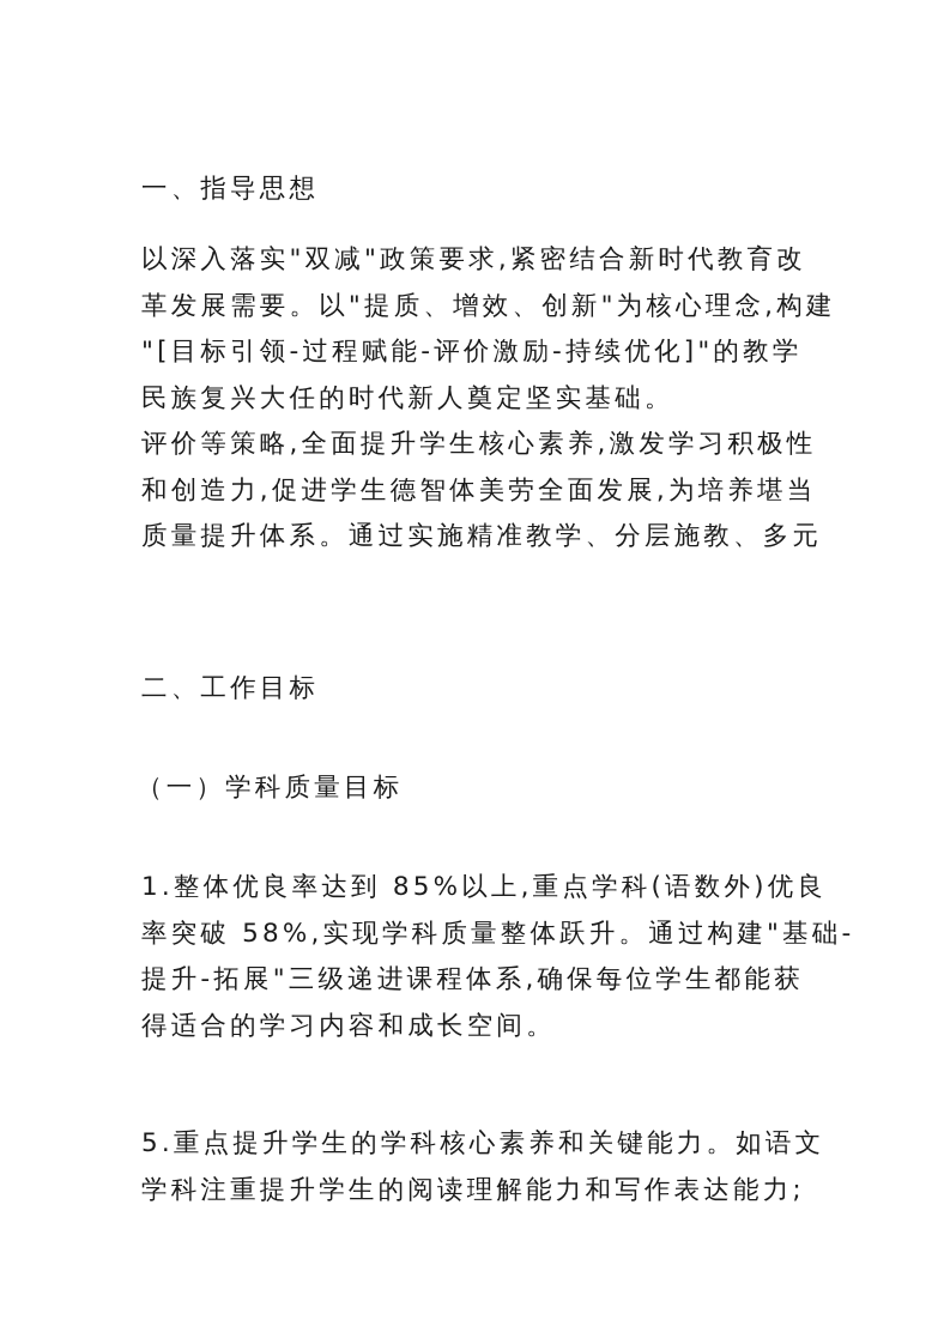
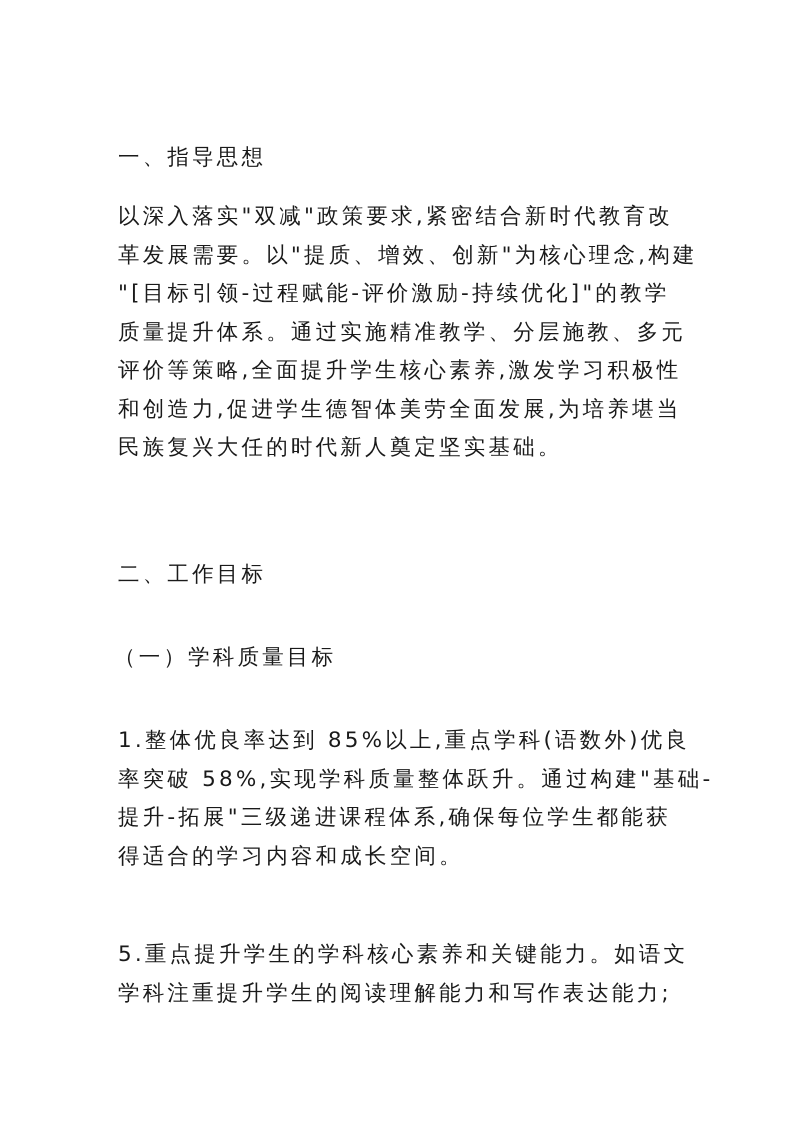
  一、指导思想
  以深入落实"双减"政策要求,紧密结合新时代教育改
  革发展需要。以"提质、增效、创新"为核心理念,构建
  "[目标引领-过程赋能-评价激励-持续优化]"的教学
- 民族复兴大任的时代新人奠定坚实基础。
+ 质量提升体系。通过实施精准教学、分层施教、多元
  评价等策略,全面提升学生核心素养,激发学习积极性
  和创造力,促进学生德智体美劳全面发展,为培养堪当
- 质量提升体系。通过实施精准教学、分层施教、多元
+ 民族复兴大任的时代新人奠定坚实基础。
  二、工作目标
  （一）学科质量目标
  1.整体优良率达到 85%以上,重点学科(语数外)优良
  率突破 58%,实现学科质量整体跃升。通过构建"基础-
  提升-拓展"三级递进课程体系,确保每位学生都能获
  得适合的学习内容和成长空间。
  5.重点提升学生的学科核心素养和关键能力。如语文
  学科注重提升学生的阅读理解能力和写作表达能力;
